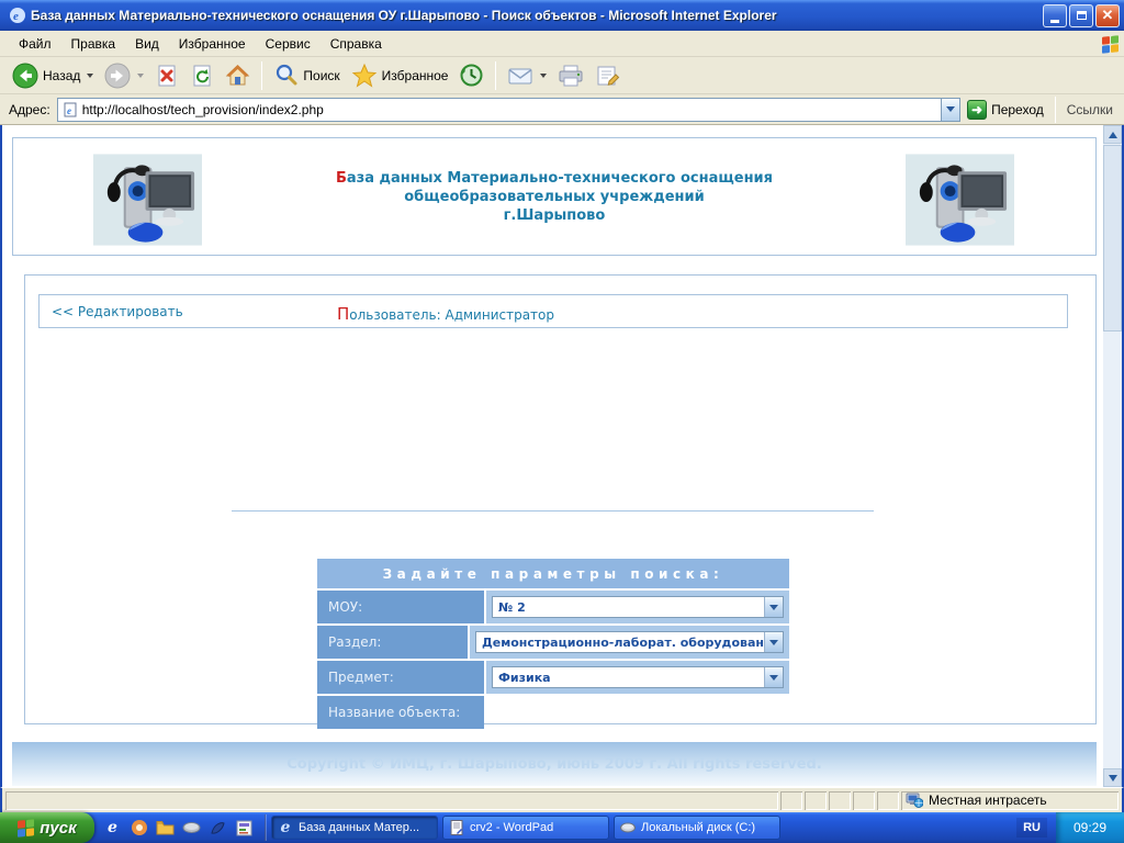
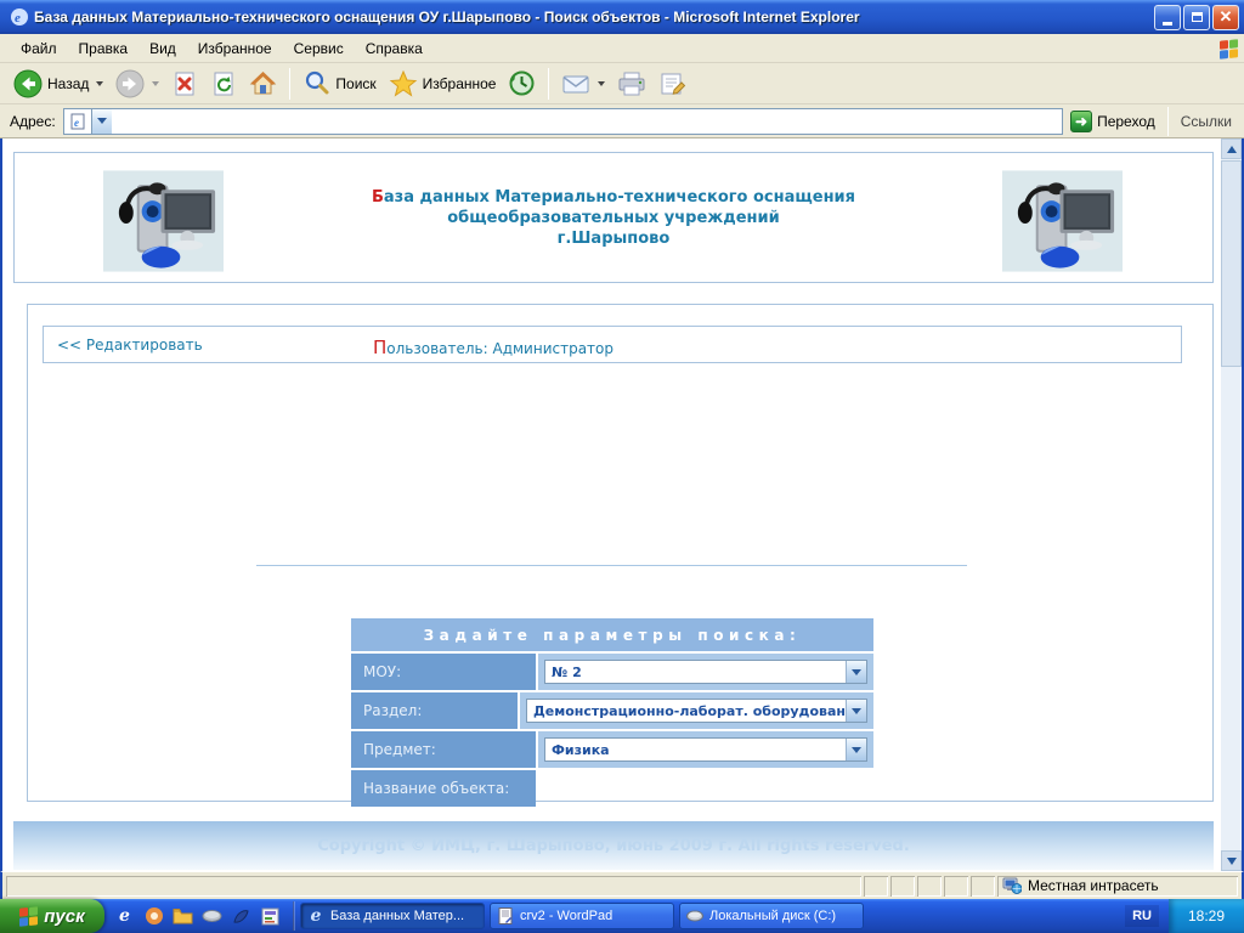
  e
  База данных Материально-технического оснащения ОУ г.Шарыпово - Поиск объектов - Microsoft Internet Explorer
  ✕
  Файл
  Правка
  Вид
  Избранное
  Сервис
  Справка
  Назад
  Поиск
  Избранное
  Адрес:
  e
- http://localhost/tech_provision/index2.php
  ➜
  Переход
  Ссылки
  База данных Материально-технического оснащения
  общеобразовательных учреждений
  г.Шарыпово
  << Редактировать
  Пользователь: Администратор
  Задайте параметры поиска:
  МОУ:
  № 2
  Раздел:
  Демонстрационно-лаборат. оборудован
  Предмет:
  Физика
  Название объекта:
  Copyright © ИМЦ, г. Шарыпово, июнь 2009 г. All rights reserved.
  Местная интрасеть
  пуск
  e
  e
  База данных Матер...
  crv2 - WordPad
  Локальный диск (C:)
  RU
- 09:29
+ 18:29
